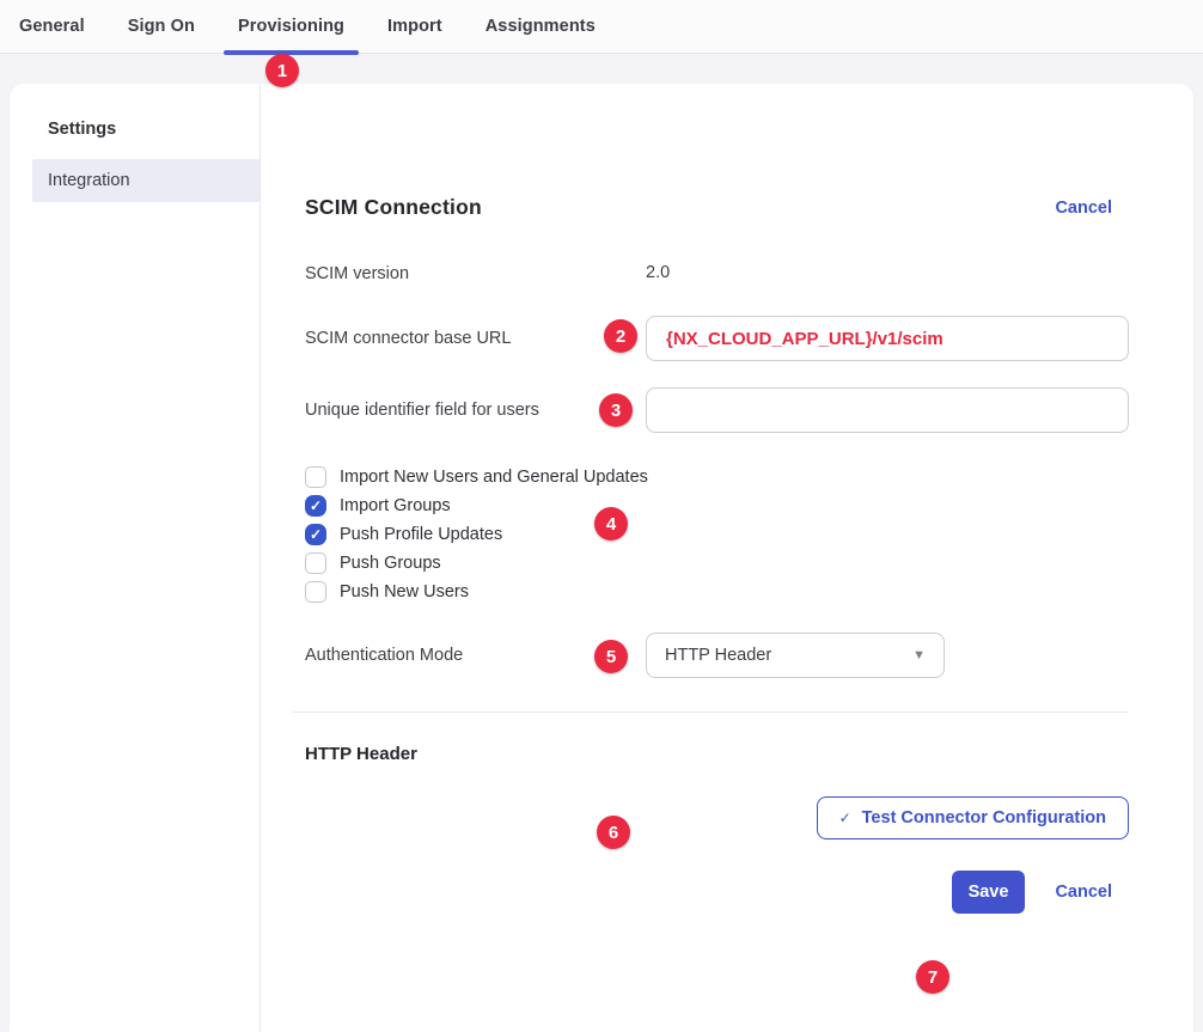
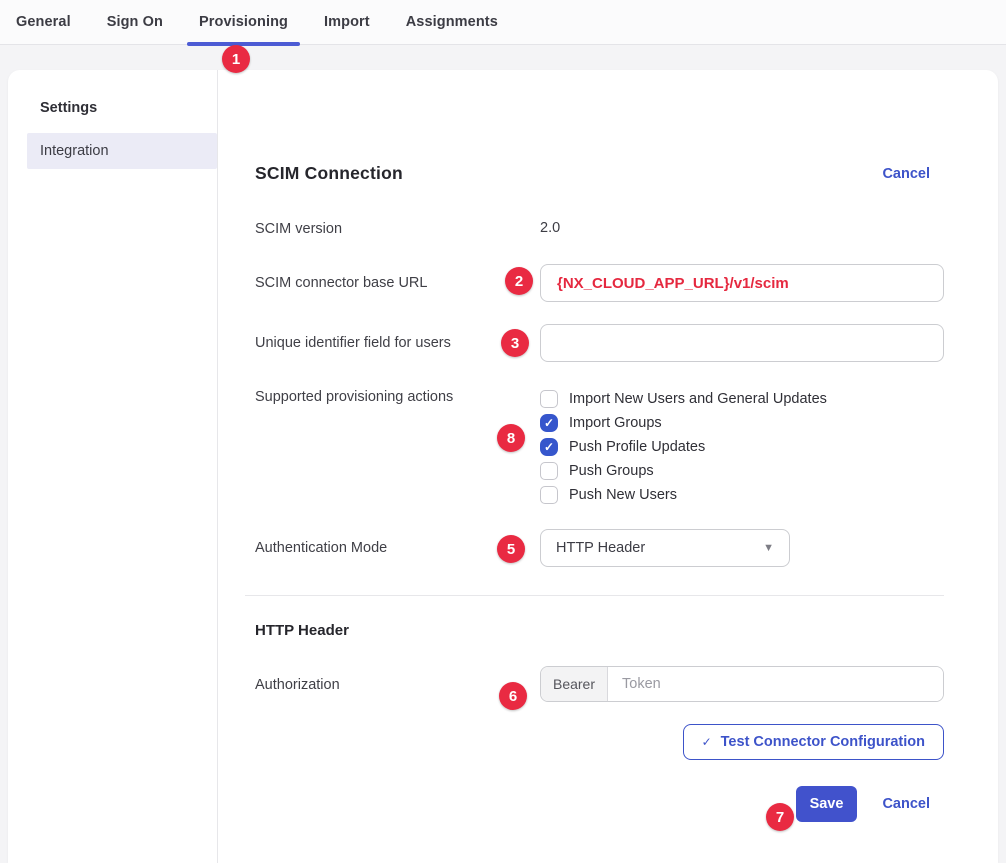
  General
  Sign On
  Provisioning
  Import
  Assignments
  Settings
  Integration
  SCIM Connection
  Cancel
  SCIM version
  2.0
  SCIM connector base URL
  {NX_CLOUD_APP_URL}/v1/scim
  Unique identifier field for users
+ Supported provisioning actions
  Import New Users and General Updates
  Import Groups
  Push Profile Updates
  Push Groups
  Push New Users
  Authentication Mode
  HTTP Header
  ▼
  HTTP Header
+ Authorization
+ Bearer
+ Token
  ✓
  Test Connector Configuration
  Save
  Cancel
  1
  2
  3
- 4
+ 8
  5
  6
  7
